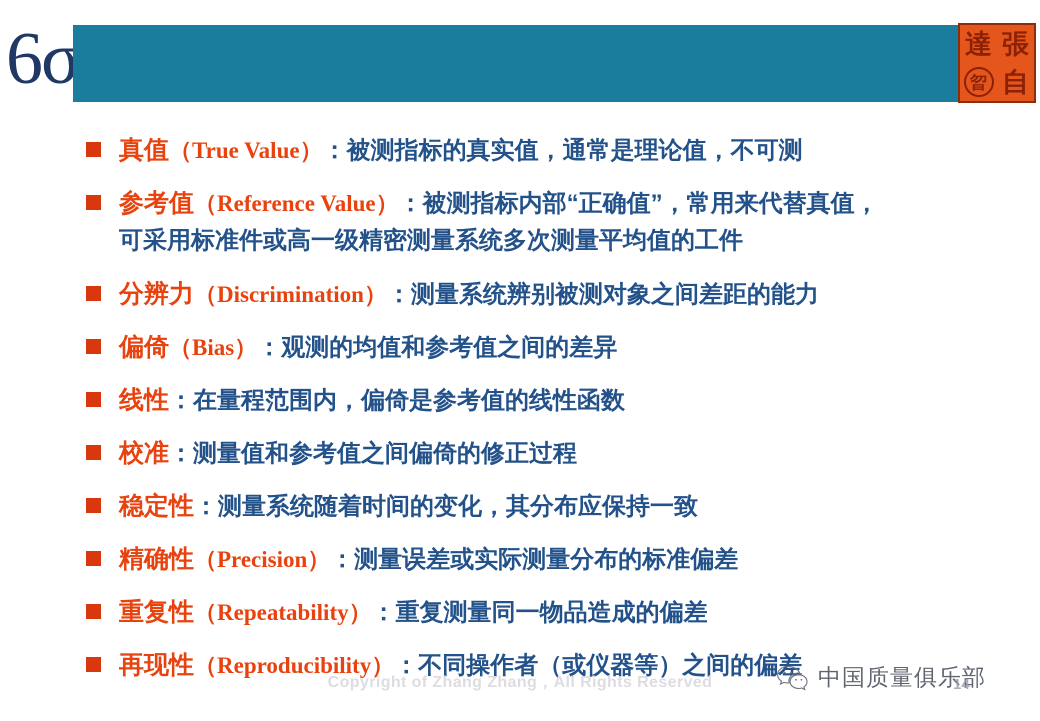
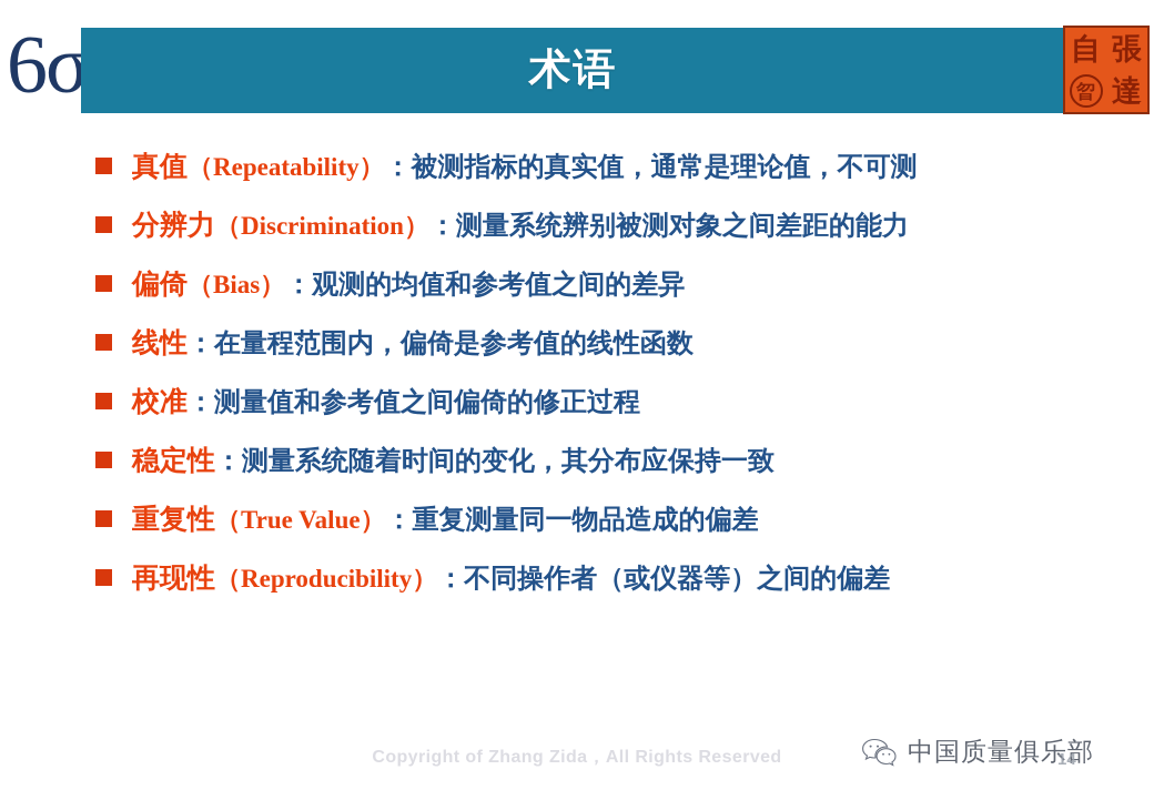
  6σ
+ 术语
- 達
+ 自
  張
  曶
- 自
+ 達
- 真值（True Value）：被测指标的真实值，通常是理论值，不可测
+ 真值（Repeatability）：被测指标的真实值，通常是理论值，不可测
- 参考值（Reference Value）：被测指标内部“正确值”，常用来代替真值，
- 可采用标准件或高一级精密测量系统多次测量平均值的工件
  分辨力（Discrimination）：测量系统辨别被测对象之间差距的能力
  偏倚（Bias）：观测的均值和参考值之间的差异
  线性：在量程范围内，偏倚是参考值的线性函数
  校准：测量值和参考值之间偏倚的修正过程
  稳定性：测量系统随着时间的变化，其分布应保持一致
- 精确性（Precision）：测量误差或实际测量分布的标准偏差
- 重复性（Repeatability）：重复测量同一物品造成的偏差
+ 重复性（True Value）：重复测量同一物品造成的偏差
  再现性（Reproducibility）：不同操作者（或仪器等）之间的偏差
- Copyright of Zhang Zhang，All Rights Reserved
+ Copyright of Zhang Zida，All Rights Reserved
  中国质量俱乐部
  14
